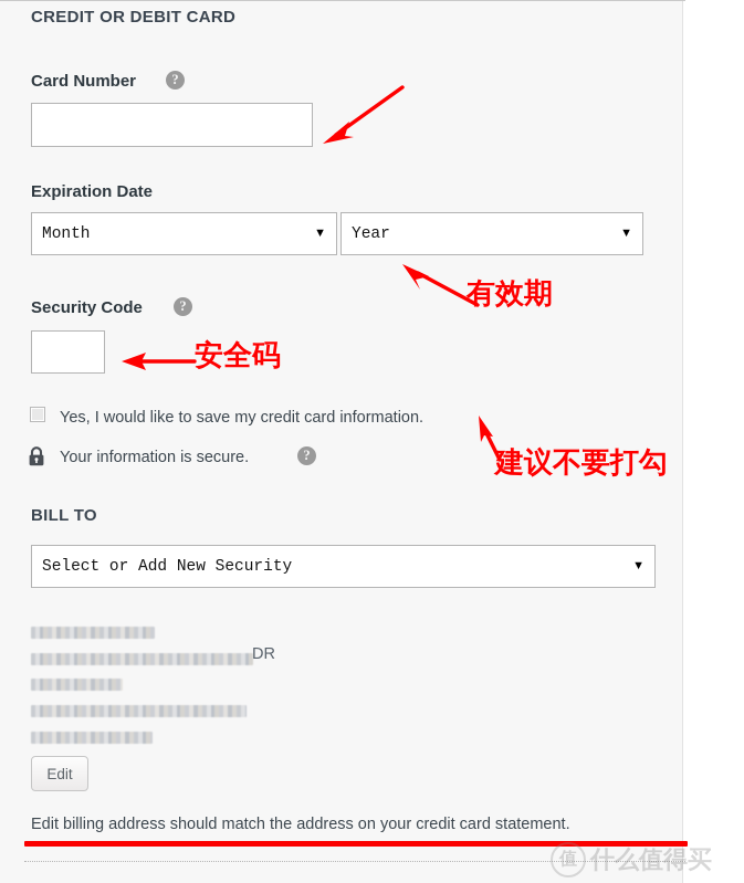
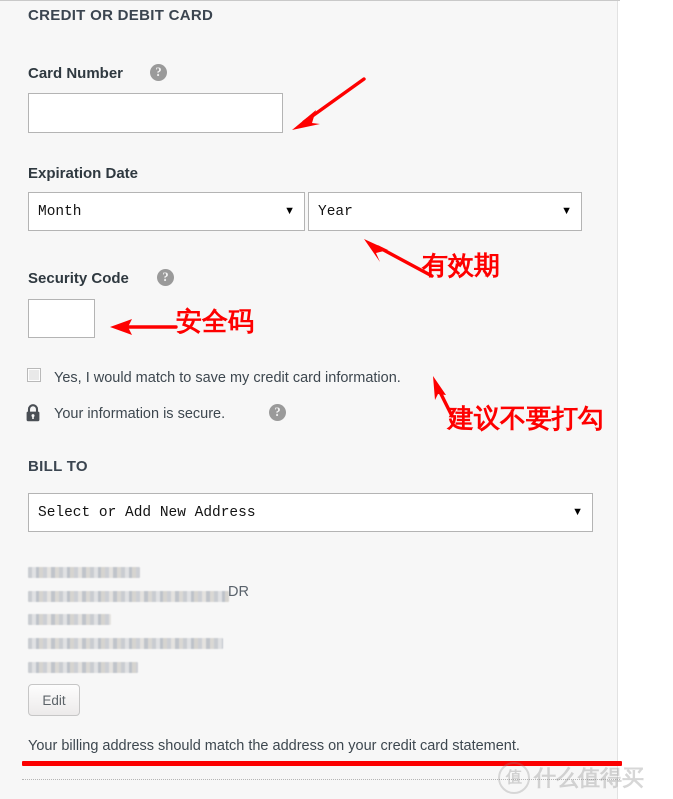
  CREDIT OR DEBIT CARD
  Card Number
  ?
  Expiration Date
  Month
  ▼
  Year
  ▼
  Security Code
  ?
- Yes, I would like to save my credit card information.
+ Yes, I would match to save my credit card information.
  Your information is secure.
  ?
  BILL TO
- Select or Add New Security
+ Select or Add New Address
  ▼
  DR
  Edit
- Edit billing address should match the address on your credit card statement.
+ Your billing address should match the address on your credit card statement.
  有效期
  安全码
  建议不要打勾
  值
  什么值得买
